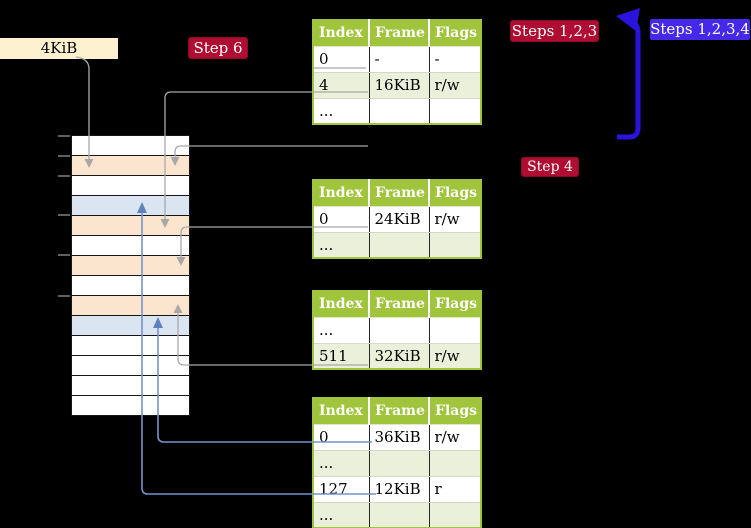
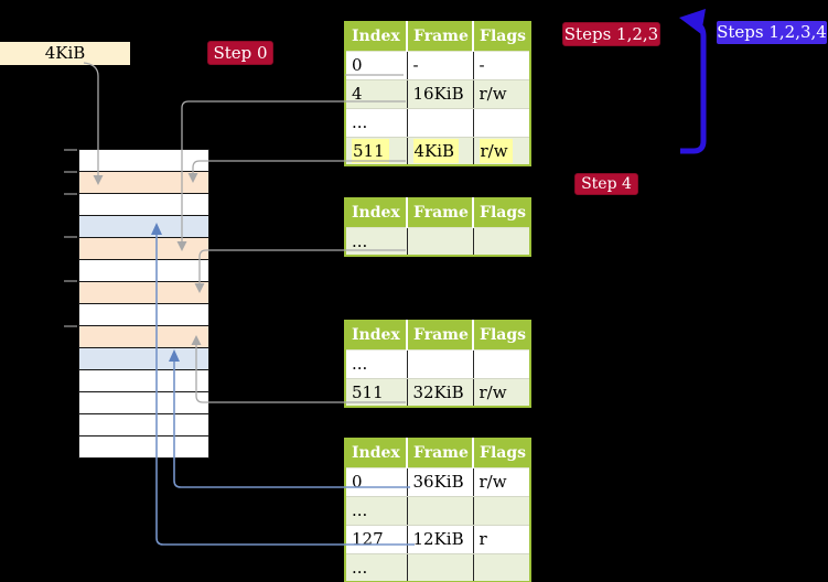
  4KiB
- Step 6
+ Step 0
  Steps 1,2,3
  Steps 1,2,3,4
  Step 4
  Index	Frame	Flags
  0	-	-
  4	16KiB	r/w
  ...
+ 511	4KiB	r/w
  Index	Frame	Flags
- 0	24KiB	r/w
  ...
  Index	Frame	Flags
  ...
  511	32KiB	r/w
  Index	Frame	Flags
  0	36KiB	r/w
  ...
  127	12KiB	r
  ...
